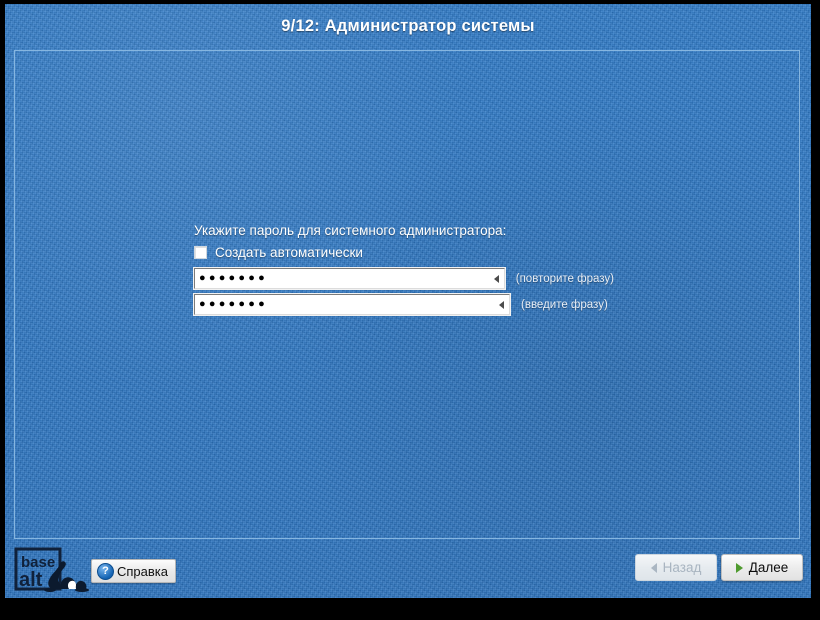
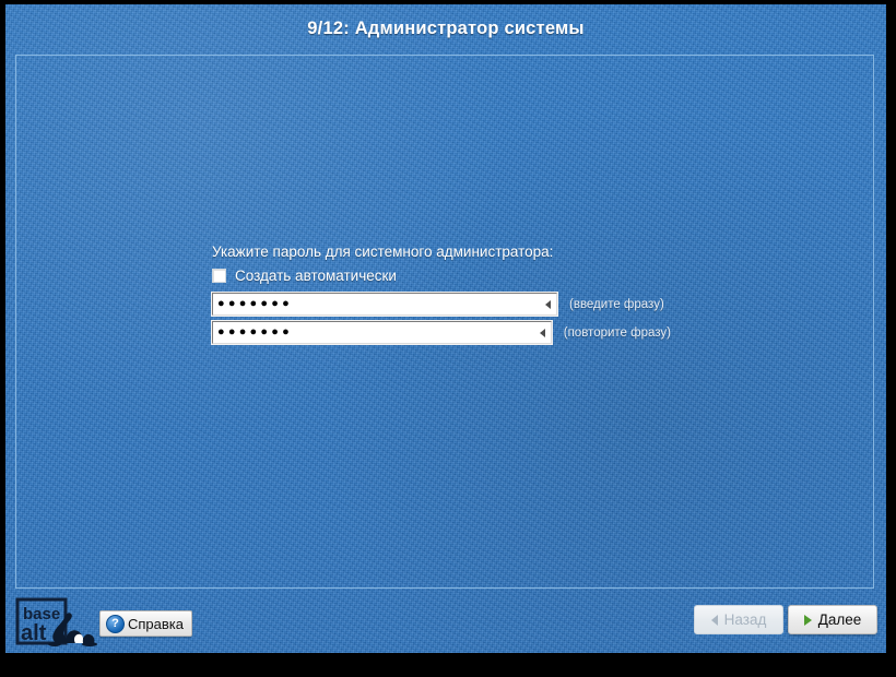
  9/12: Администратор системы
  Укажите пароль для системного администратора:
  Создать автоматически
  ●●●●●●●
- (повторите фразу)
+ (введите фразу)
  ●●●●●●●
- (введите фразу)
+ (повторите фразу)
  base
  alt
  ?
  Справка
  Назад
  Далее
